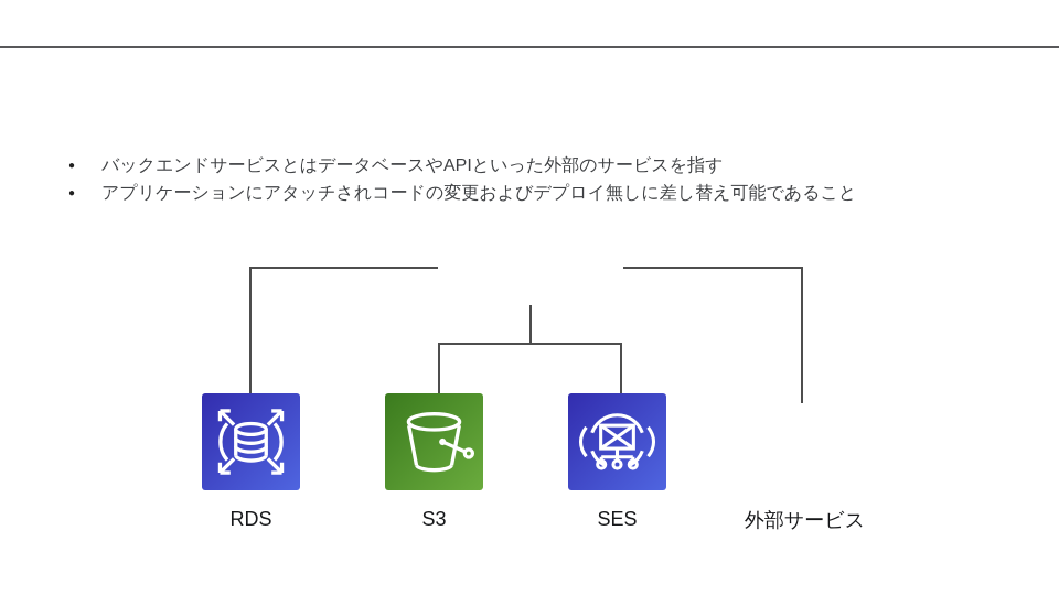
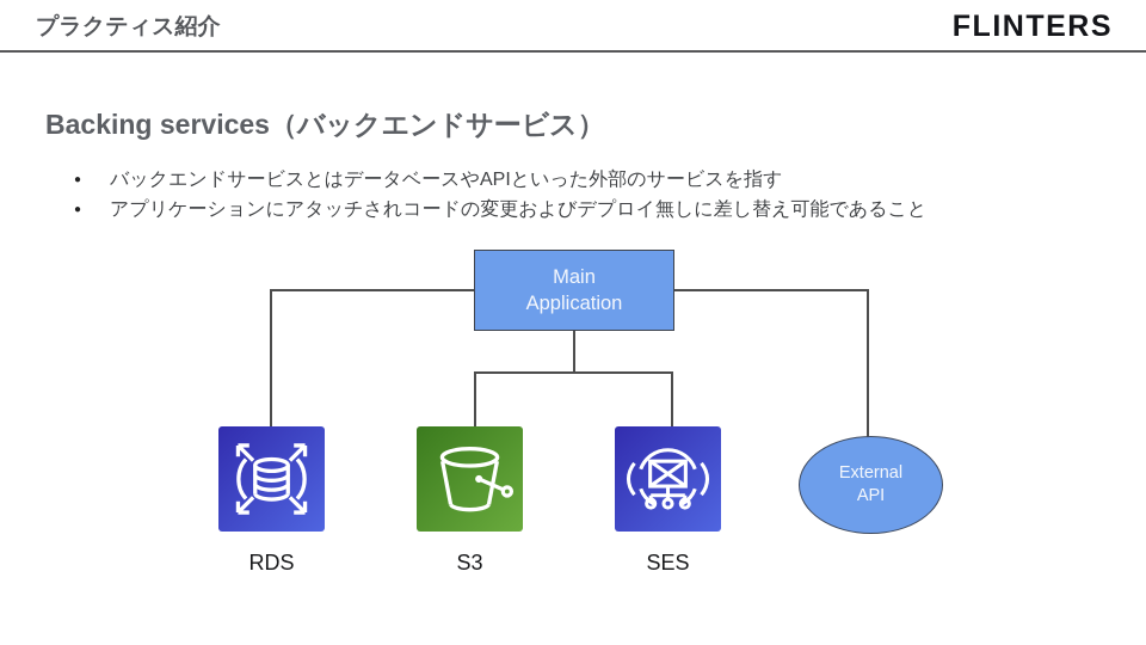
+ プラクティス紹介
+ FLINTERS
+ Backing services（バックエンドサービス）
  ●
  バックエンドサービスとはデータベースやAPIといった外部のサービスを指す
  ●
  アプリケーションにアタッチされコードの変更およびデプロイ無しに差し替え可能であること
+ Main
+ Application
+ External
+ API
  RDS
  S3
  SES
- 外部サービス
